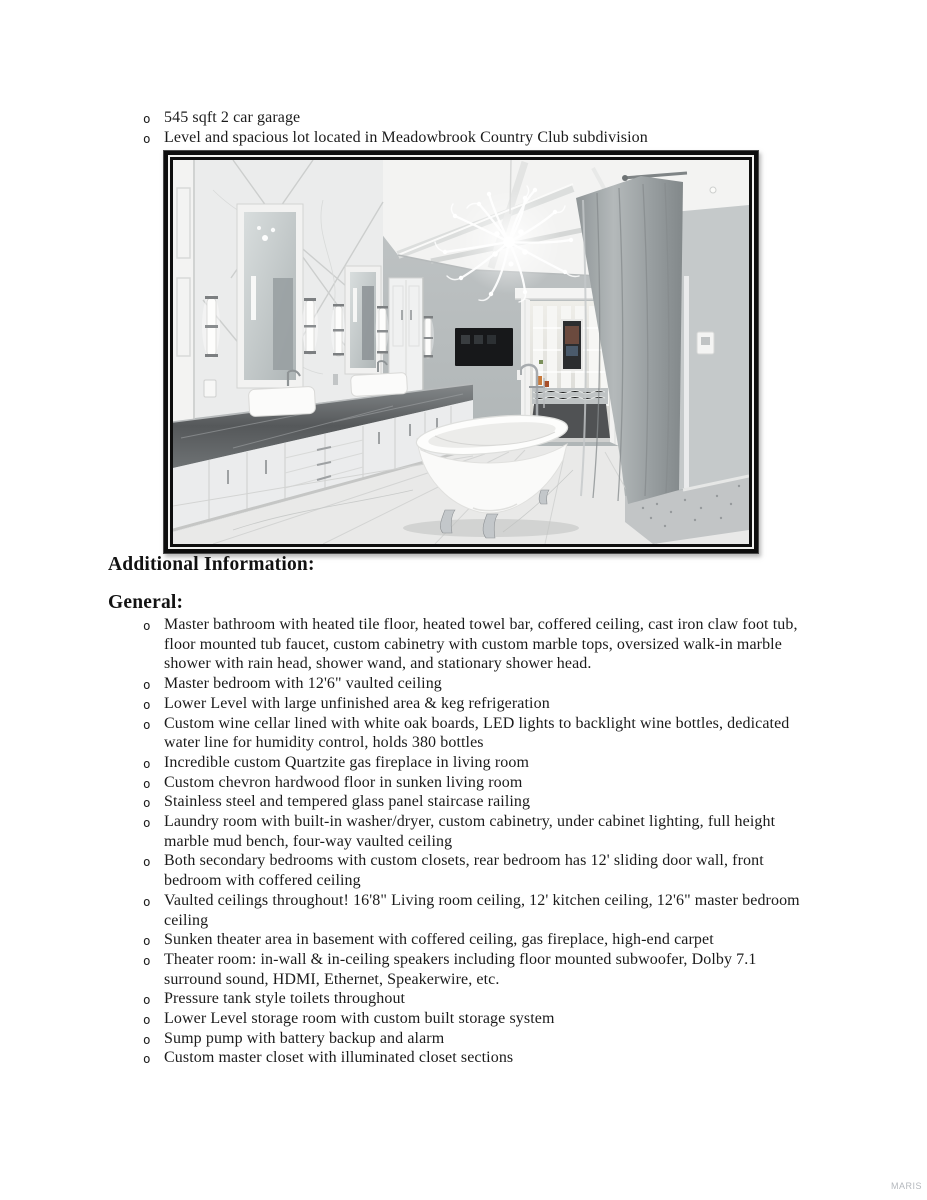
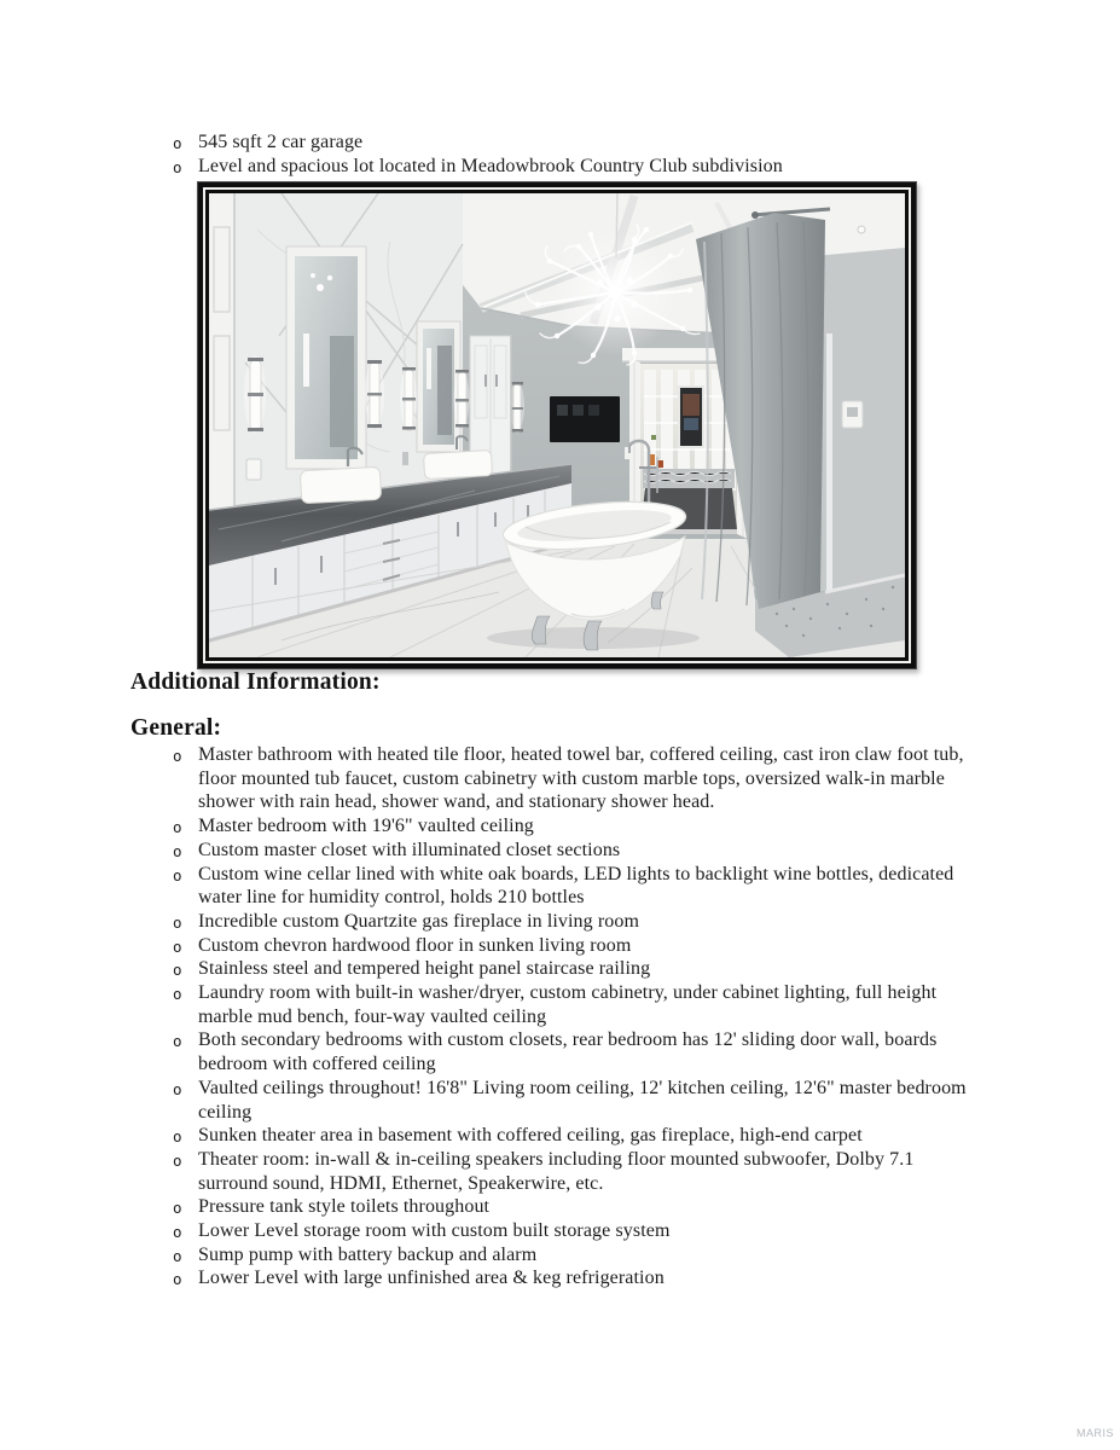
  o
  545 sqft 2 car garage
  o
  Level and spacious lot located in Meadowbrook Country Club subdivision
  Additional Information:
  General:
  o
  Master bathroom with heated tile floor, heated towel bar, coffered ceiling, cast iron claw foot tub, floor mounted tub faucet, custom cabinetry with custom marble tops, oversized walk-in marble shower with rain head, shower wand, and stationary shower head.
  o
- Master bedroom with 12'6" vaulted ceiling
+ Master bedroom with 19'6" vaulted ceiling
  o
- Lower Level with large unfinished area & keg refrigeration
+ Custom master closet with illuminated closet sections
  o
- Custom wine cellar lined with white oak boards, LED lights to backlight wine bottles, dedicated water line for humidity control, holds 380 bottles
+ Custom wine cellar lined with white oak boards, LED lights to backlight wine bottles, dedicated water line for humidity control, holds 210 bottles
  o
  Incredible custom Quartzite gas fireplace in living room
  o
  Custom chevron hardwood floor in sunken living room
  o
- Stainless steel and tempered glass panel staircase railing
+ Stainless steel and tempered height panel staircase railing
  o
  Laundry room with built-in washer/dryer, custom cabinetry, under cabinet lighting, full height marble mud bench, four-way vaulted ceiling
  o
- Both secondary bedrooms with custom closets, rear bedroom has 12' sliding door wall, front bedroom with coffered ceiling
+ Both secondary bedrooms with custom closets, rear bedroom has 12' sliding door wall, boards bedroom with coffered ceiling
  o
  Vaulted ceilings throughout! 16'8" Living room ceiling, 12' kitchen ceiling, 12'6" master bedroom ceiling
  o
  Sunken theater area in basement with coffered ceiling, gas fireplace, high-end carpet
  o
  Theater room: in-wall & in-ceiling speakers including floor mounted subwoofer, Dolby 7.1 surround sound, HDMI, Ethernet, Speakerwire, etc.
  o
  Pressure tank style toilets throughout
  o
  Lower Level storage room with custom built storage system
  o
  Sump pump with battery backup and alarm
  o
- Custom master closet with illuminated closet sections
+ Lower Level with large unfinished area & keg refrigeration
  MARIS
